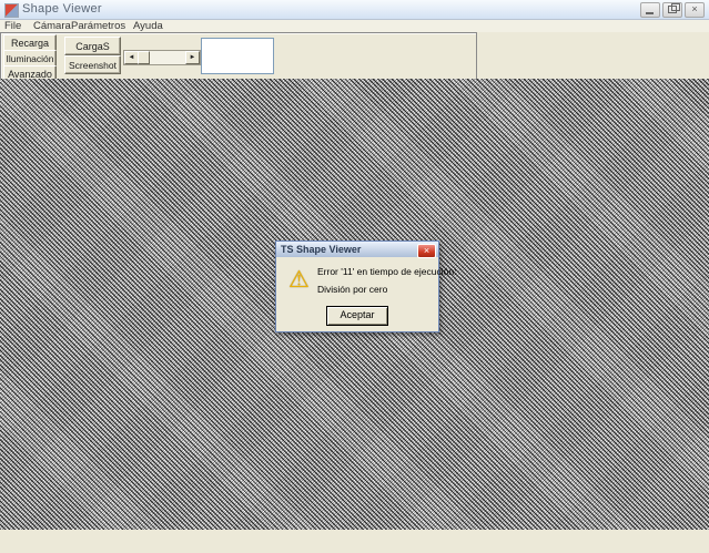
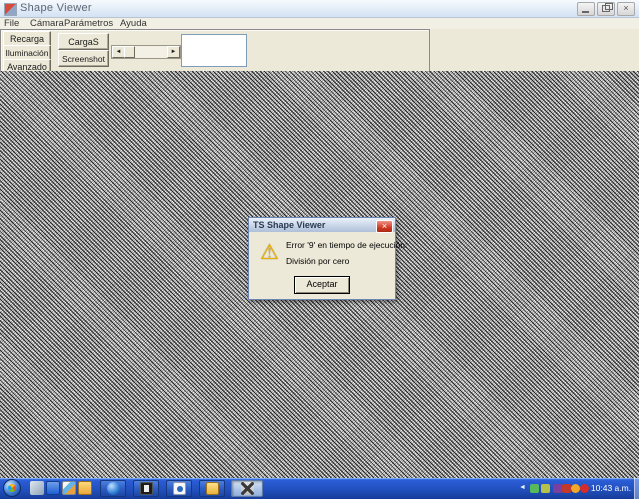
  Shape Viewer
  ×
  File
  Cámara
  Parámetros
  Ayuda
  Recarga
  Iluminación
  Avanzado
  CargaS
  Screenshot
  TS Shape Viewer
  ×
  ⚠
- Error '11' en tiempo de ejecución:
+ Error '9' en tiempo de ejecución:
  División por cero
  Aceptar
+ 10:43 a.m.
